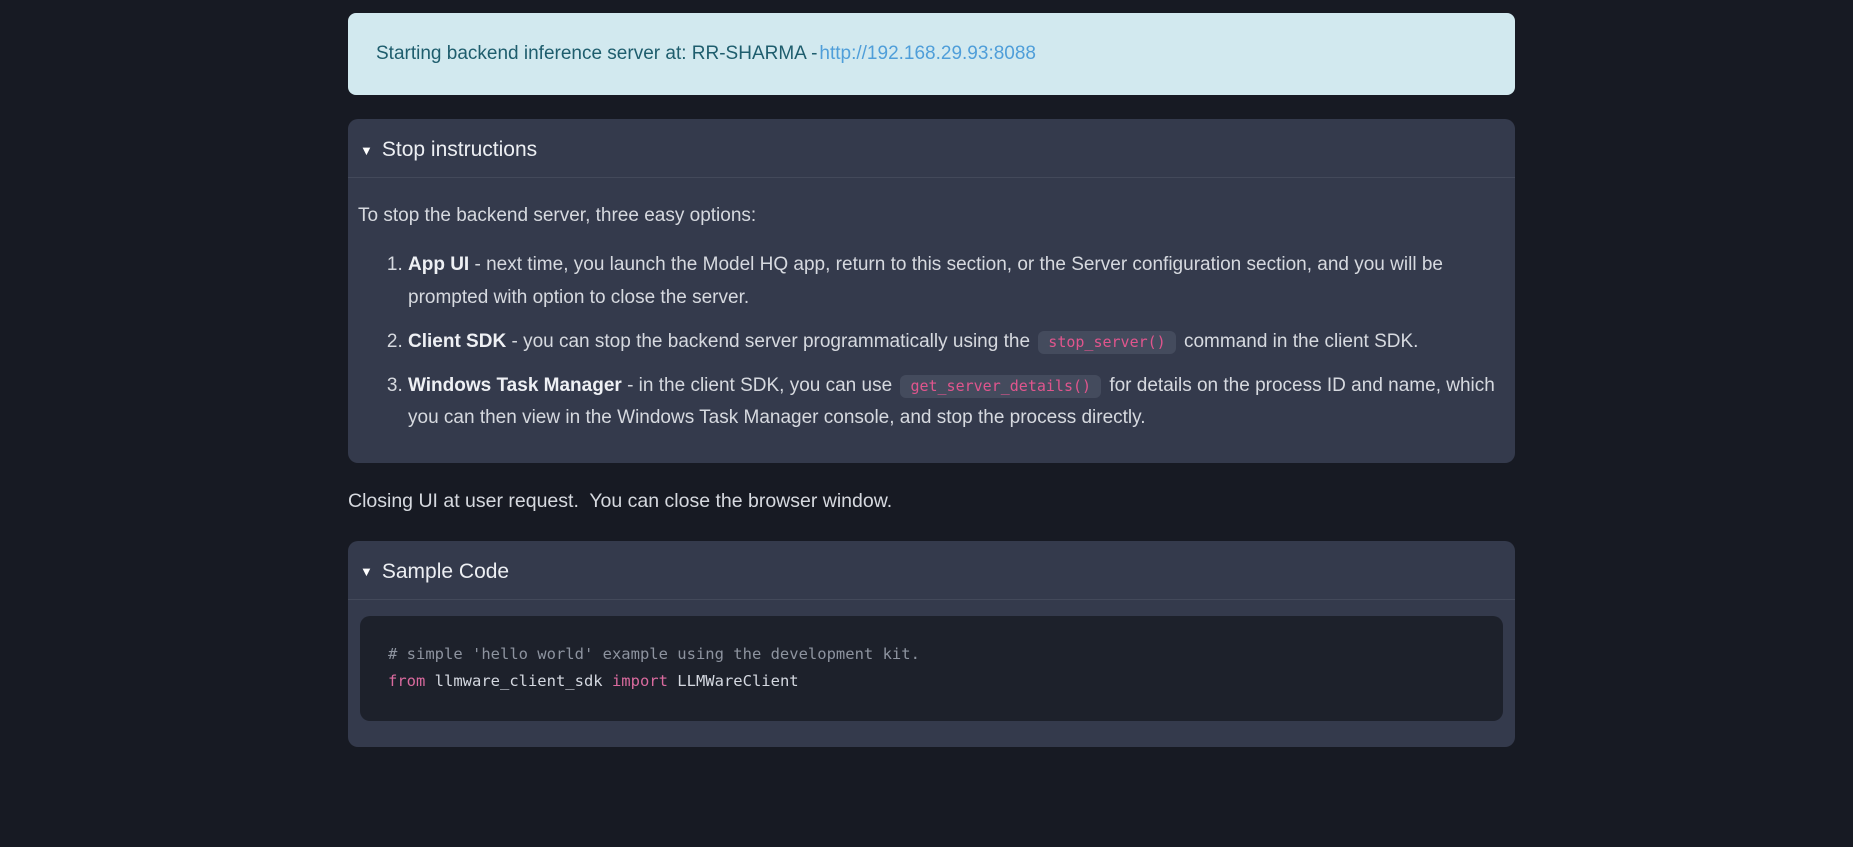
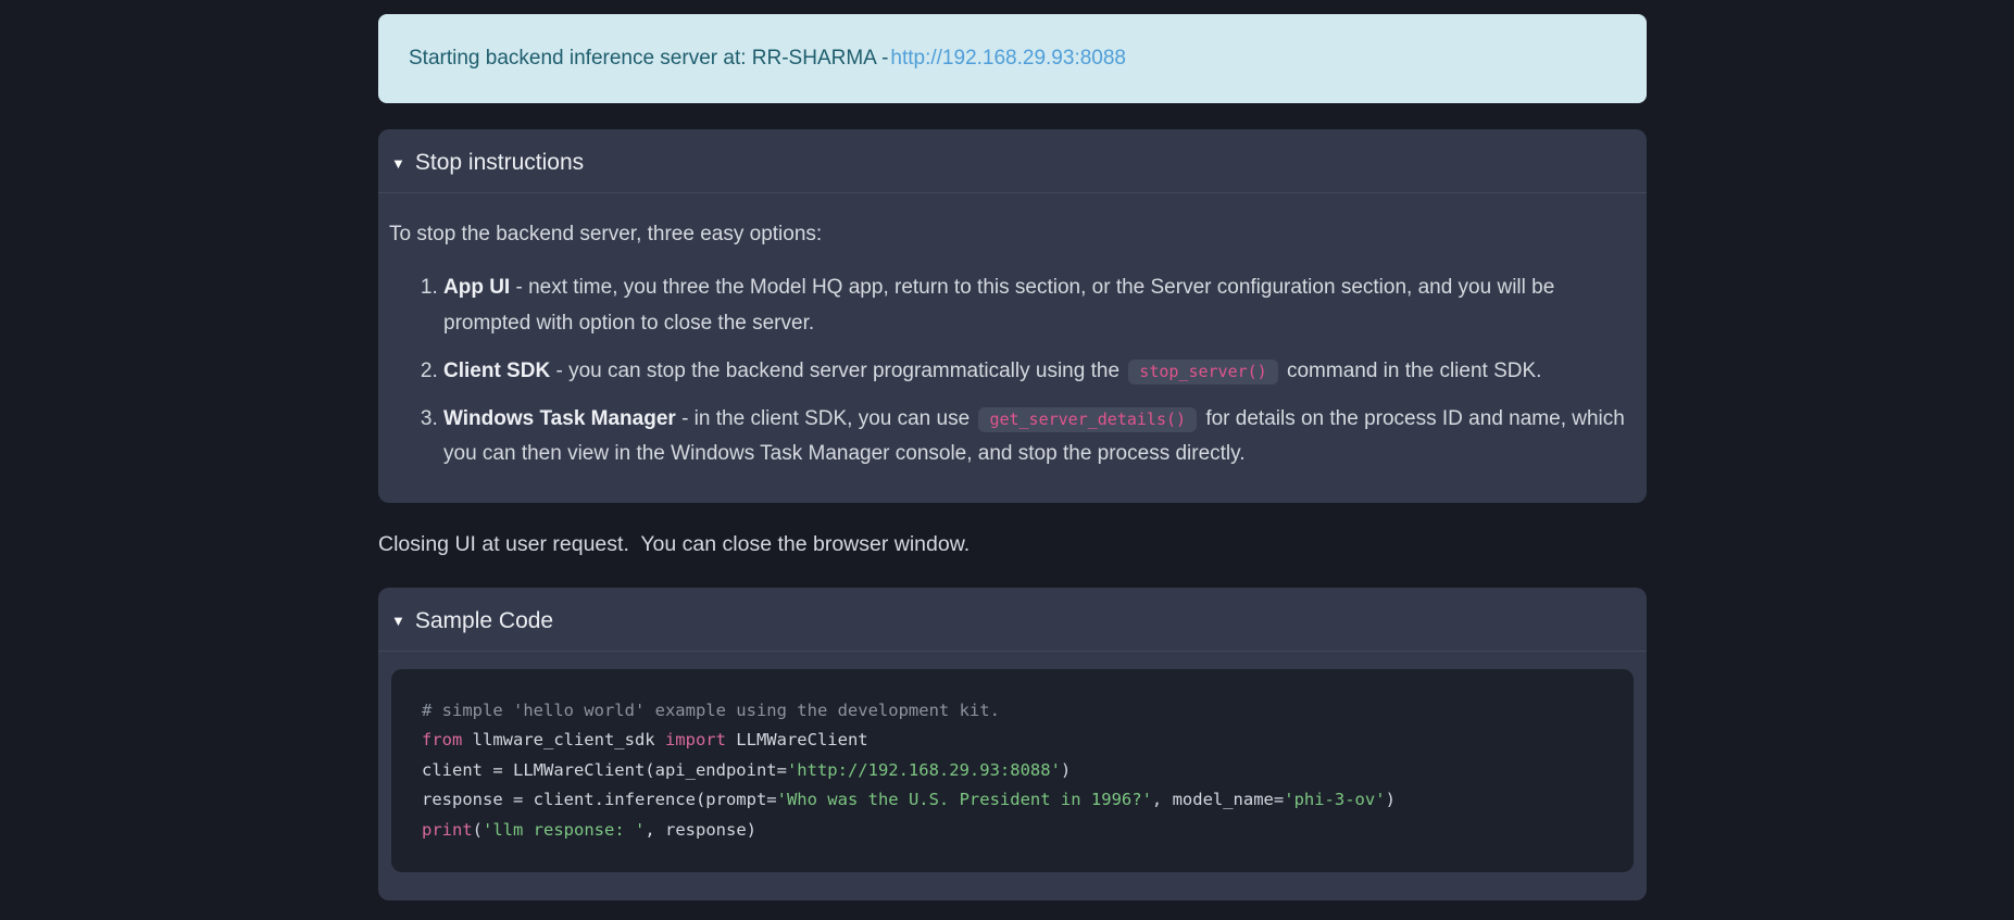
  Starting backend inference server at: RR-SHARMA -
  http://192.168.29.93:8088
  ▼
  Stop instructions
  To stop the backend server, three easy options:
- App UI - next time, you launch the Model HQ app, return to this section, or the Server configuration section, and you will be prompted with option to close the server.
+ App UI - next time, you three the Model HQ app, return to this section, or the Server configuration section, and you will be prompted with option to close the server.
  Client SDK - you can stop the backend server programmatically using the stop_server() command in the client SDK.
  Windows Task Manager - in the client SDK, you can use get_server_details() for details on the process ID and name, which you can then view in the Windows Task Manager console, and stop the process directly.
  Closing UI at user request. You can close the browser window.
  ▼
  Sample Code
  # simple 'hello world' example using the development kit.
  from llmware_client_sdk import LLMWareClient
+ client = LLMWareClient(api_endpoint='http://192.168.29.93:8088')
+ response = client.inference(prompt='Who was the U.S. President in 1996?', model_name='phi-3-ov')
+ print('llm response: ', response)
